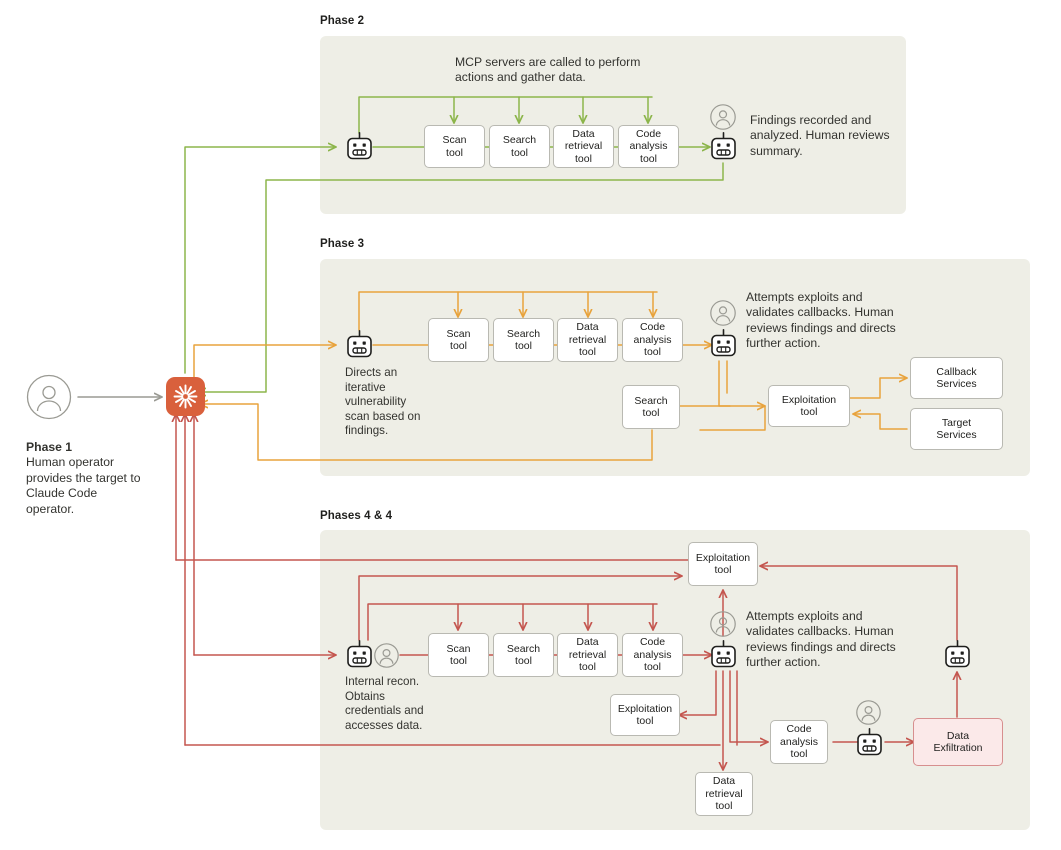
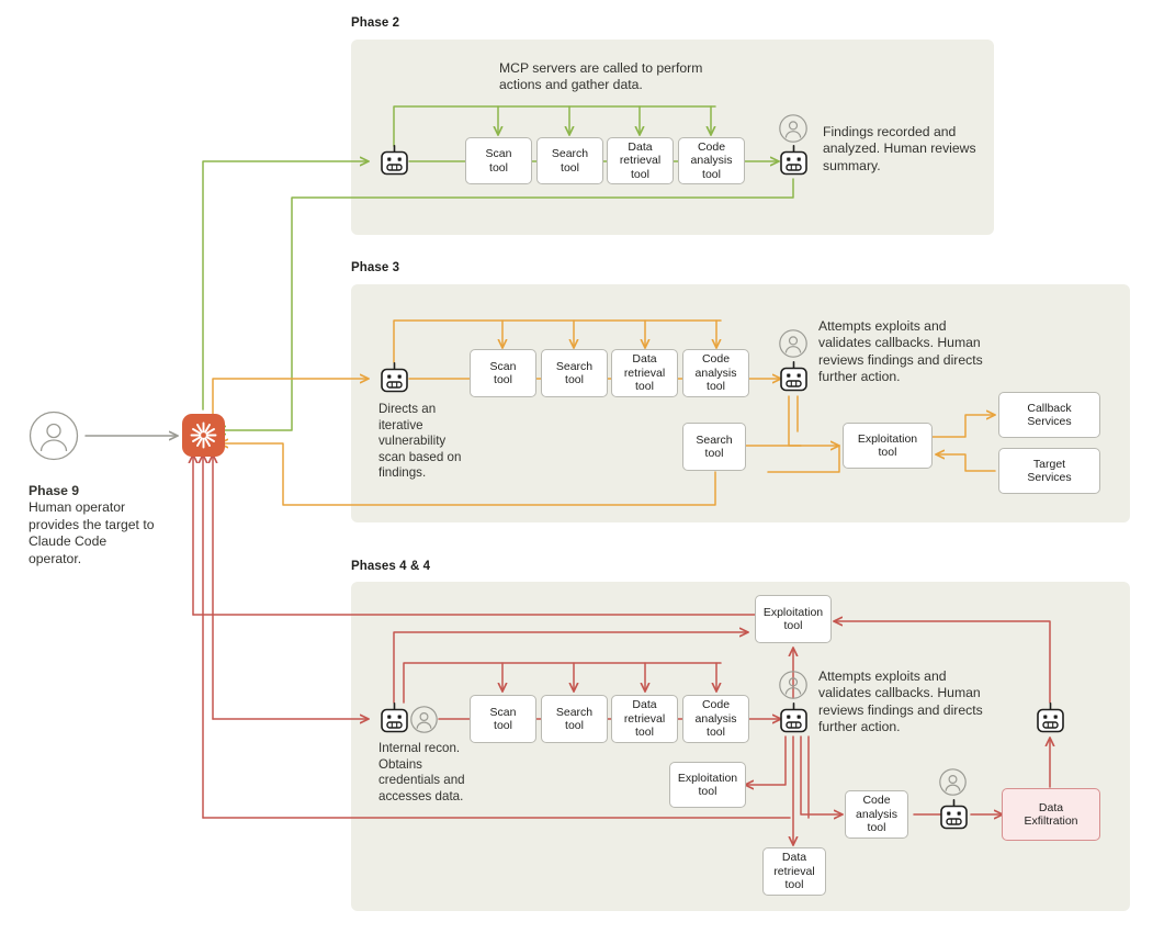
- Phase 1
+ Phase 9
  Human operator provides the target to Claude Code operator.
  Phase 2
  MCP servers are called to perform actions and gather data.
  Scan
  tool
  Search
  tool
  Data
  retrieval
  tool
  Code
  analysis
  tool
  Findings recorded and analyzed. Human reviews summary.
  Phase 3
  Directs an iterative vulnerability scan based on findings.
  Scan
  tool
  Search
  tool
  Data
  retrieval
  tool
  Code
  analysis
  tool
  Search
  tool
  Attempts exploits and validates callbacks. Human reviews findings and directs further action.
  Exploitation
  tool
  Callback
  Services
  Target
  Services
  Phases 4 & 4
  Exploitation
  tool
  Internal recon. Obtains credentials and accesses data.
  Scan
  tool
  Search
  tool
  Data
  retrieval
  tool
  Code
  analysis
  tool
  Attempts exploits and validates callbacks. Human reviews findings and directs further action.
  Exploitation
  tool
  Data
  retrieval
  tool
  Code
  analysis
  tool
  Data
  Exfiltration
